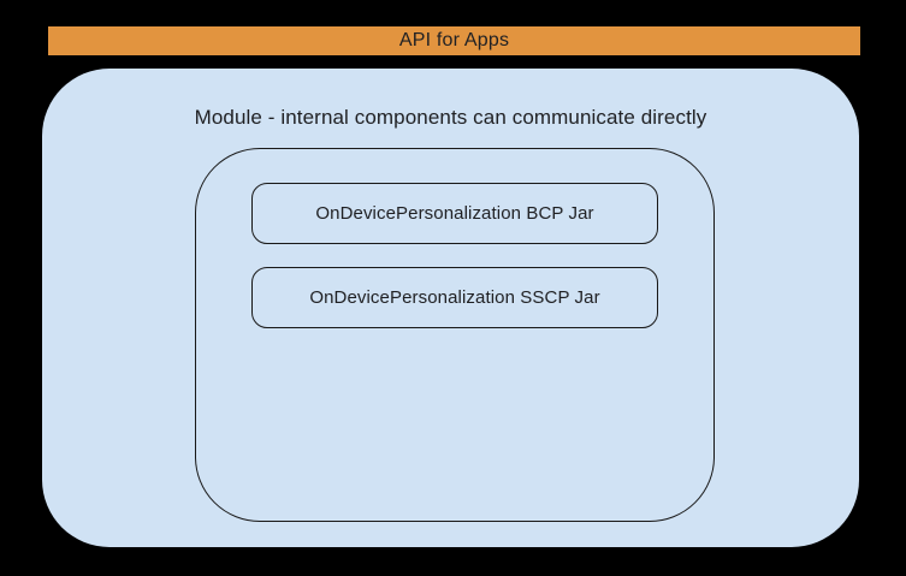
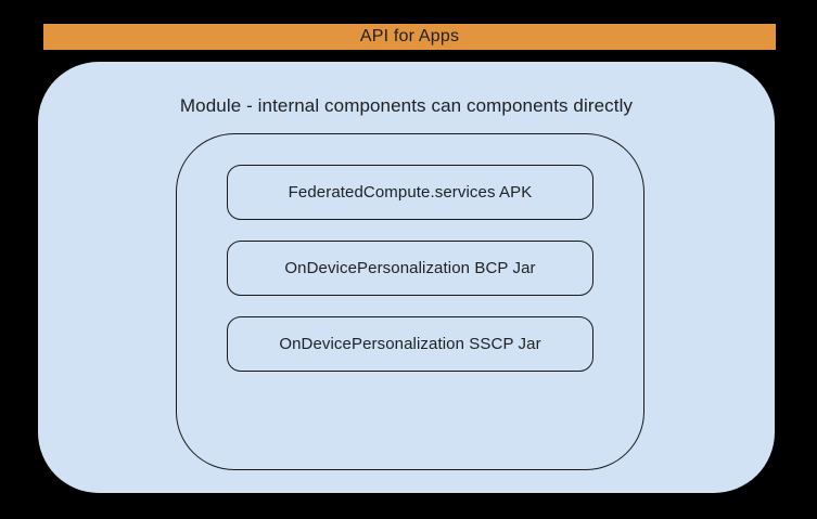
  API for Apps
- Module - internal components can communicate directly
+ Module - internal components can components directly
+ FederatedCompute.services APK
  OnDevicePersonalization BCP Jar
  OnDevicePersonalization SSCP Jar
